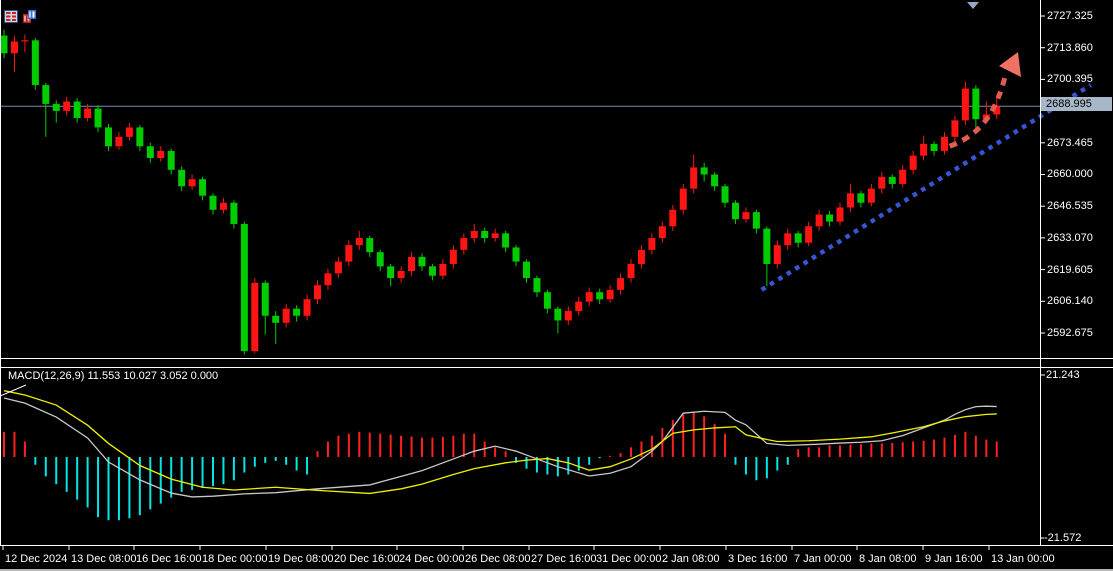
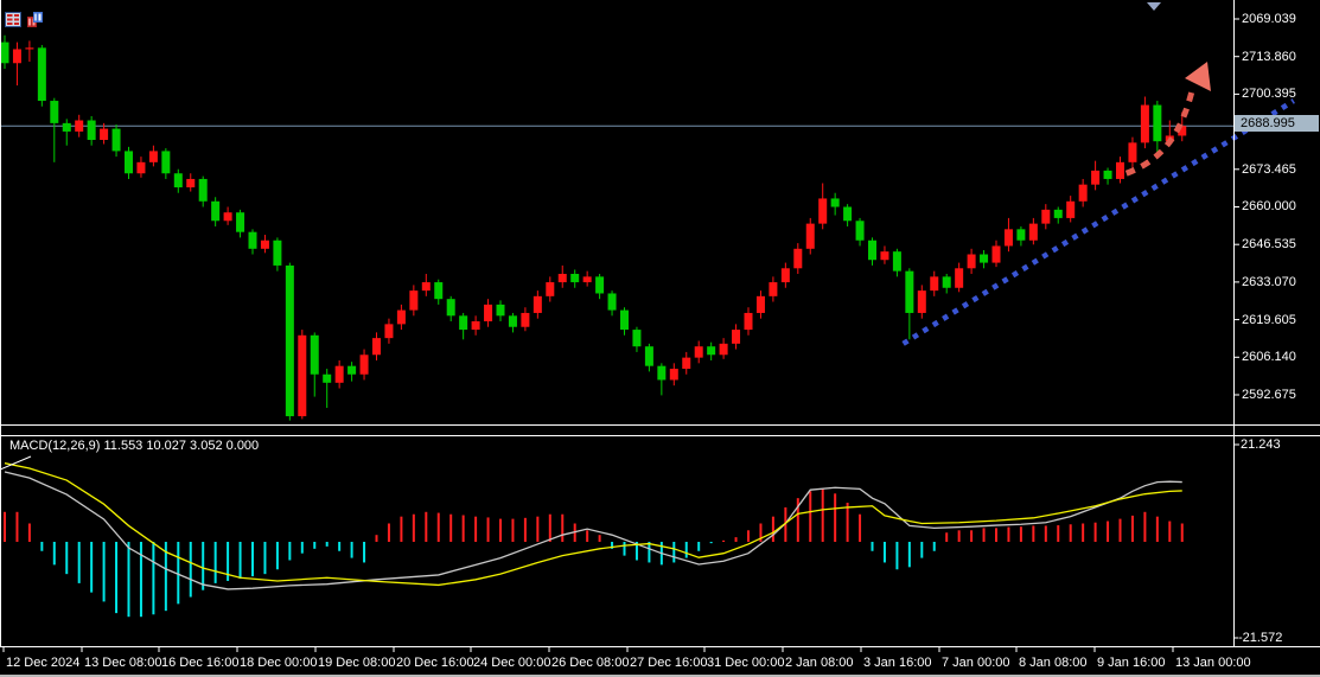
- 2727.325
+ 2069.039
  2713.860
  2700.395
  2673.465
  2660.000
  2646.535
  2633.070
  2619.605
  2606.140
  2592.675
  2688.995
  MACD(12,26,9) 11.553 10.027 3.052 0.000
  21.243
  -21.572
  12 Dec 2024
  13 Dec 08:00
  16 Dec 16:00
  18 Dec 00:00
  19 Dec 08:00
  20 Dec 16:00
  24 Dec 00:00
  26 Dec 08:00
  27 Dec 16:00
  31 Dec 00:00
  2 Jan 08:00
- 3 Dec 16:00
+ 3 Jan 16:00
  7 Jan 00:00
  8 Jan 08:00
  9 Jan 16:00
  13 Jan 00:00
